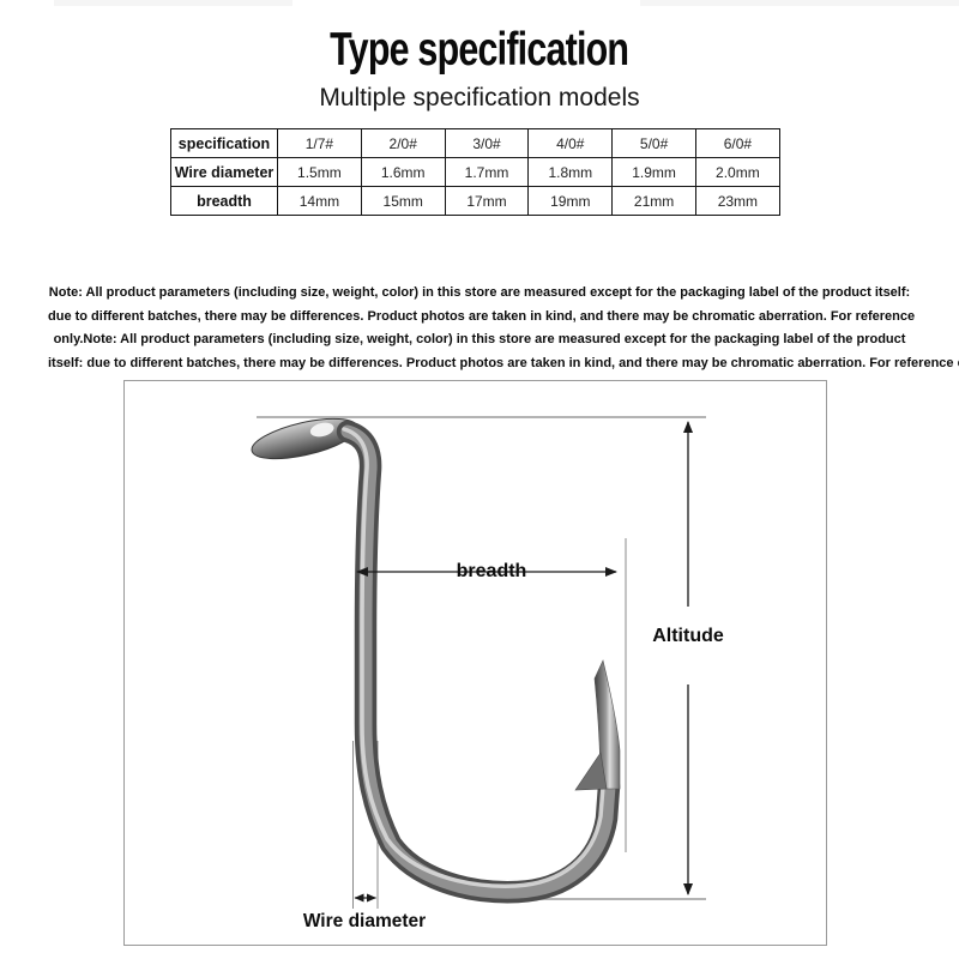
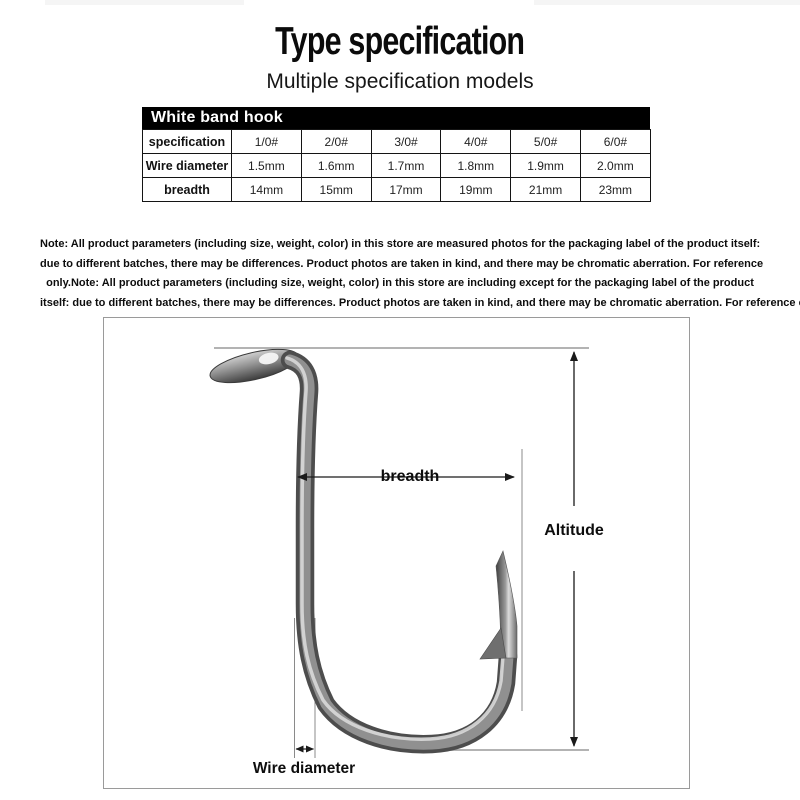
  Type specification
  Multiple specification models
+ White band hook
- specification	1/7#	2/0#	3/0#	4/0#	5/0#	6/0#
+ specification	1/0#	2/0#	3/0#	4/0#	5/0#	6/0#
  Wire diameter	1.5mm	1.6mm	1.7mm	1.8mm	1.9mm	2.0mm
  breadth	14mm	15mm	17mm	19mm	21mm	23mm
- Note: All product parameters (including size, weight, color) in this store are measured except for the packaging label of the product itself:
+ Note: All product parameters (including size, weight, color) in this store are measured photos for the packaging label of the product itself:
  due to different batches, there may be differences. Product photos are taken in kind, and there may be chromatic aberration. For reference
- only.Note: All product parameters (including size, weight, color) in this store are measured except for the packaging label of the product
+ only.Note: All product parameters (including size, weight, color) in this store are including except for the packaging label of the product
  itself: due to different batches, there may be differences. Product photos are taken in kind, and there may be chromatic aberration. For reference
  breadth
  Altitude
  Wire diameter
